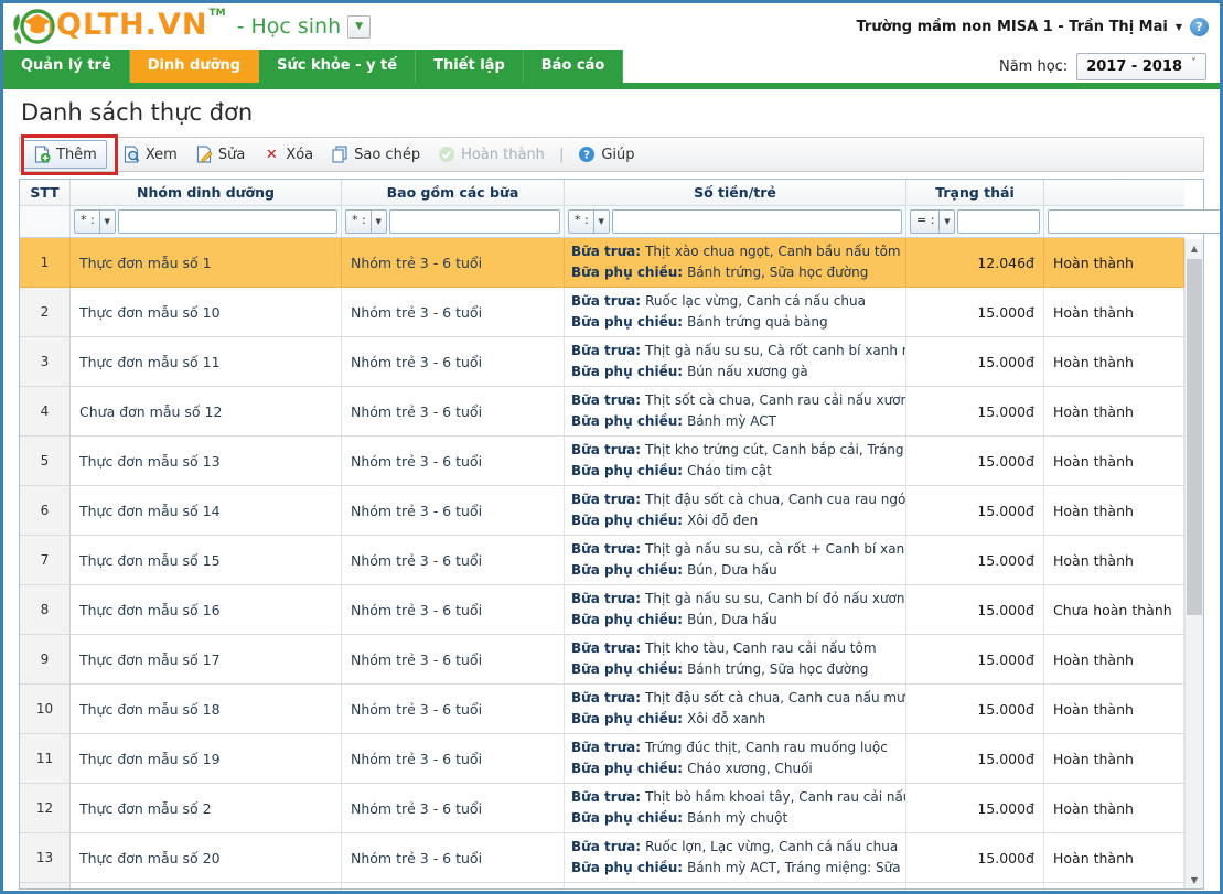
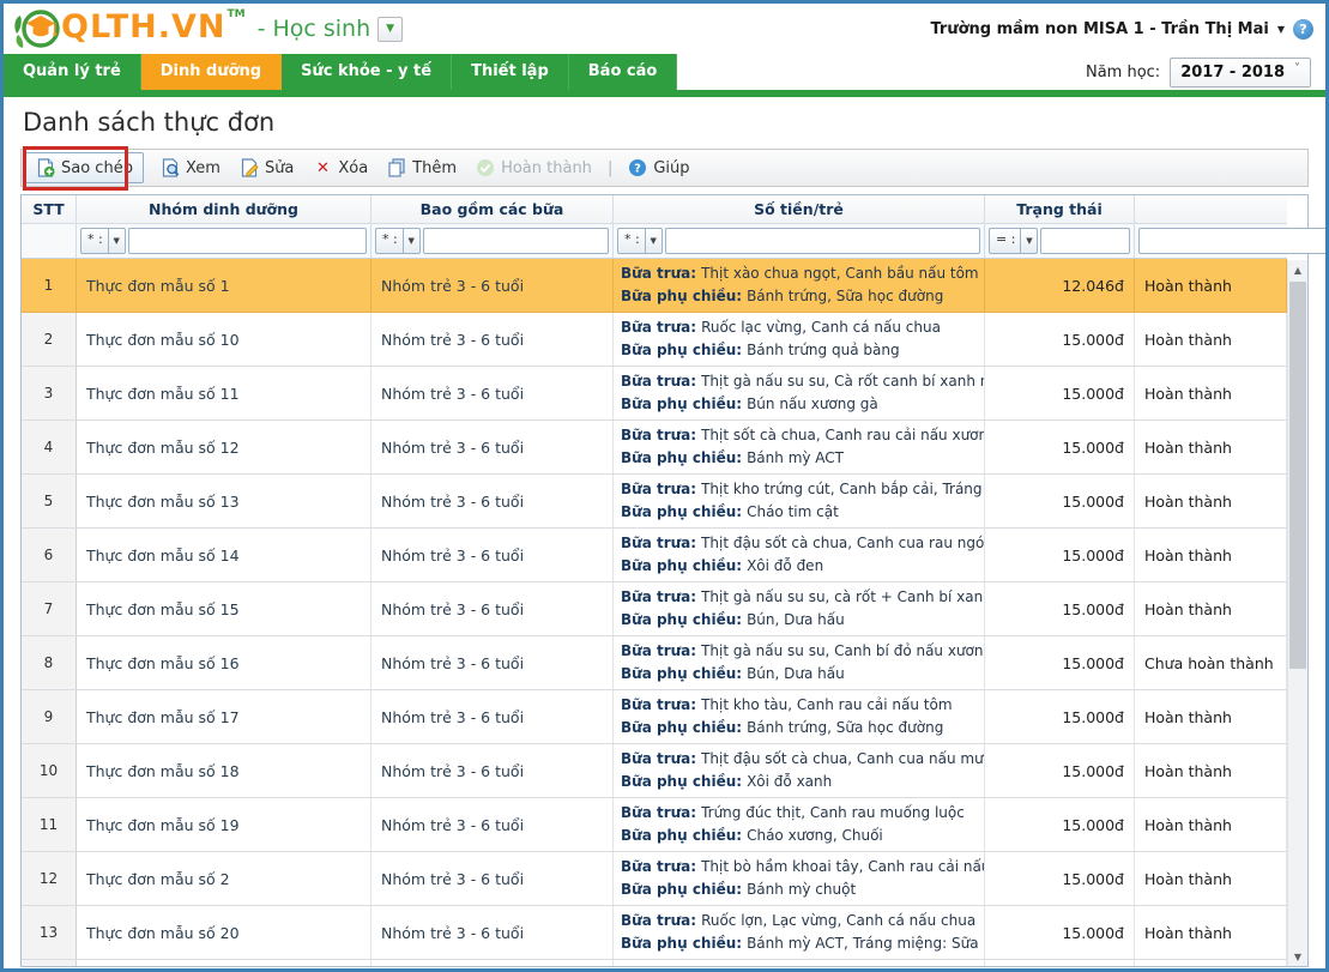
  QLTH.VNTM
  - Học sinh
  ▼
  Trường mầm non MISA 1 - Trần Thị Mai
  ▼
  ?
  Quản lý trẻ
  Dinh dưỡng
  Sức khỏe - y tế
  Thiết lập
  Báo cáo
  Năm học:
  2017 - 2018
  ˅
  Danh sách thực đơn
- Thêm
+ Sao chép
  Xem
  Sửa
  ✕
  Xóa
- Sao chép
+ Thêm
  Hoàn thành
  |
  ?
  Giúp
  STT
  Nhóm dinh dưỡng
  Bao gồm các bữa
  Số tiền/trẻ
  Trạng thái
  * :
  ▼
  * :
  ▼
  * :
  ▼
  = :
  ▼
  1
  Thực đơn mẫu số 1
  Nhóm trẻ 3 - 6 tuổi
  Bữa trưa: Thịt xào chua ngọt, Canh bầu nấu tôm
  Bữa phụ chiều: Bánh trứng, Sữa học đường
  12.046đ
  Hoàn thành
  2
  Thực đơn mẫu số 10
  Nhóm trẻ 3 - 6 tuổi
  Bữa trưa: Ruốc lạc vừng, Canh cá nấu chua
  Bữa phụ chiều: Bánh trứng quả bàng
  15.000đ
  Hoàn thành
  3
  Thực đơn mẫu số 11
  Nhóm trẻ 3 - 6 tuổi
  Bữa trưa: Thịt gà nấu su su, Cà rốt canh bí xanh
  Bữa phụ chiều: Bún nấu xương gà
  15.000đ
  Hoàn thành
  4
- Chưa đơn mẫu số 12
+ Thực đơn mẫu số 12
  Nhóm trẻ 3 - 6 tuổi
  Bữa trưa: Thịt sốt cà chua, Canh rau cải nấu xươn
  Bữa phụ chiều: Bánh mỳ ACT
  15.000đ
  Hoàn thành
  5
  Thực đơn mẫu số 13
  Nhóm trẻ 3 - 6 tuổi
  Bữa trưa: Thịt kho trứng cút, Canh bắp cải, Tráng
  Bữa phụ chiều: Cháo tim cật
  15.000đ
  Hoàn thành
  6
  Thực đơn mẫu số 14
  Nhóm trẻ 3 - 6 tuổi
  Bữa trưa: Thịt đậu sốt cà chua, Canh cua rau ngó
  Bữa phụ chiều: Xôi đỗ đen
  15.000đ
  Hoàn thành
  7
  Thực đơn mẫu số 15
  Nhóm trẻ 3 - 6 tuổi
  Bữa trưa: Thịt gà nấu su su, cà rốt + Canh bí xan
  Bữa phụ chiều: Bún, Dưa hấu
  15.000đ
  Hoàn thành
  8
  Thực đơn mẫu số 16
  Nhóm trẻ 3 - 6 tuổi
  Bữa trưa: Thịt gà nấu su su, Canh bí đỏ nấu xươn
  Bữa phụ chiều: Bún, Dưa hấu
  15.000đ
  Chưa hoàn thành
  9
  Thực đơn mẫu số 17
  Nhóm trẻ 3 - 6 tuổi
  Bữa trưa: Thịt kho tàu, Canh rau cải nấu tôm
  Bữa phụ chiều: Bánh trứng, Sữa học đường
  15.000đ
  Hoàn thành
  10
  Thực đơn mẫu số 18
  Nhóm trẻ 3 - 6 tuổi
  Bữa trưa: Thịt đậu sốt cà chua, Canh cua nấu mư
  Bữa phụ chiều: Xôi đỗ xanh
  15.000đ
  Hoàn thành
  11
  Thực đơn mẫu số 19
  Nhóm trẻ 3 - 6 tuổi
  Bữa trưa: Trứng đúc thịt, Canh rau muống luộc
  Bữa phụ chiều: Cháo xương, Chuối
  15.000đ
  Hoàn thành
  12
  Thực đơn mẫu số 2
  Nhóm trẻ 3 - 6 tuổi
  Bữa trưa: Thịt bò hầm khoai tây, Canh rau cải nấ
  Bữa phụ chiều: Bánh mỳ chuột
  15.000đ
  Hoàn thành
  13
  Thực đơn mẫu số 20
  Nhóm trẻ 3 - 6 tuổi
  Bữa trưa: Ruốc lợn, Lạc vừng, Canh cá nấu chua
  Bữa phụ chiều: Bánh mỳ ACT, Tráng miệng: Sữa
  15.000đ
  Hoàn thành
  ▲
  ▼
